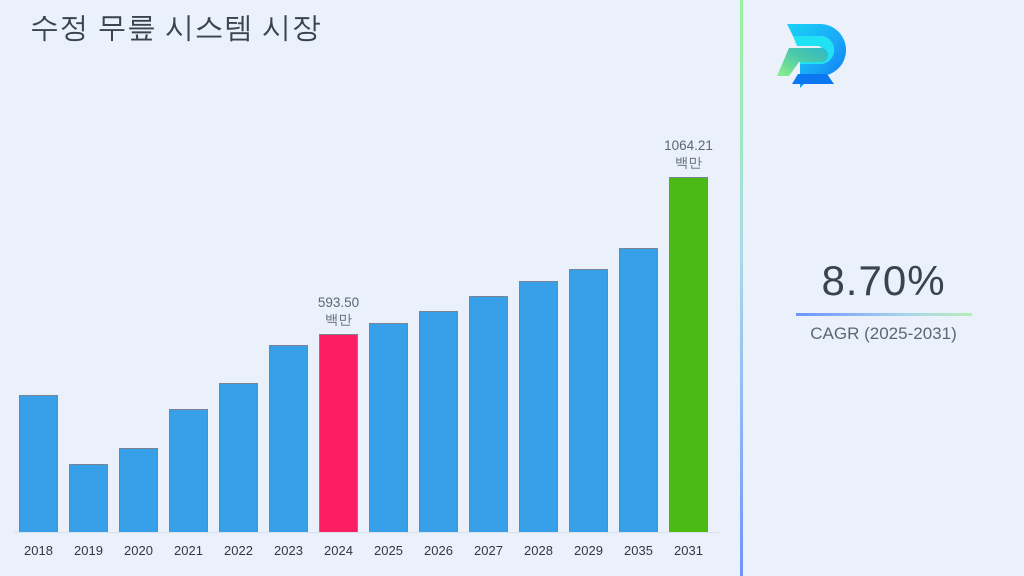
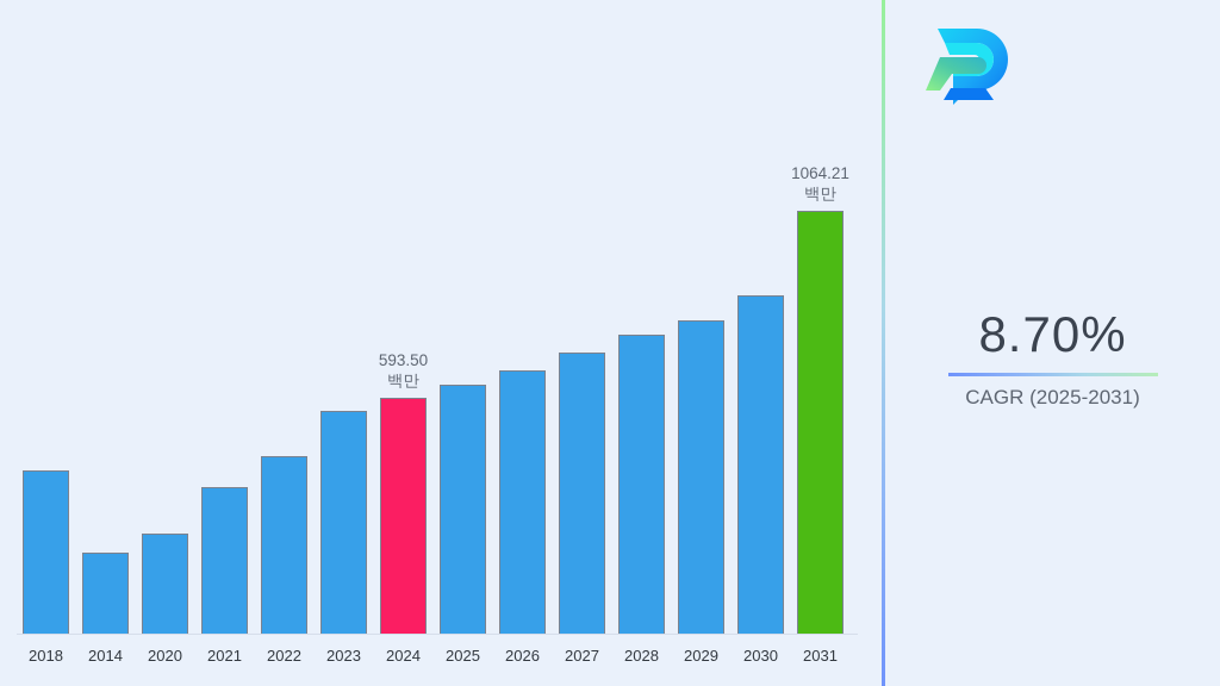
- 수정 무릎 시스템 시장
  593.50
  백만
  1064.21
  백만
  2018
- 2019
+ 2014
  2020
  2021
  2022
  2023
  2024
  2025
  2026
  2027
  2028
  2029
- 2035
+ 2030
  2031
  8.70%
  CAGR (2025-2031)
